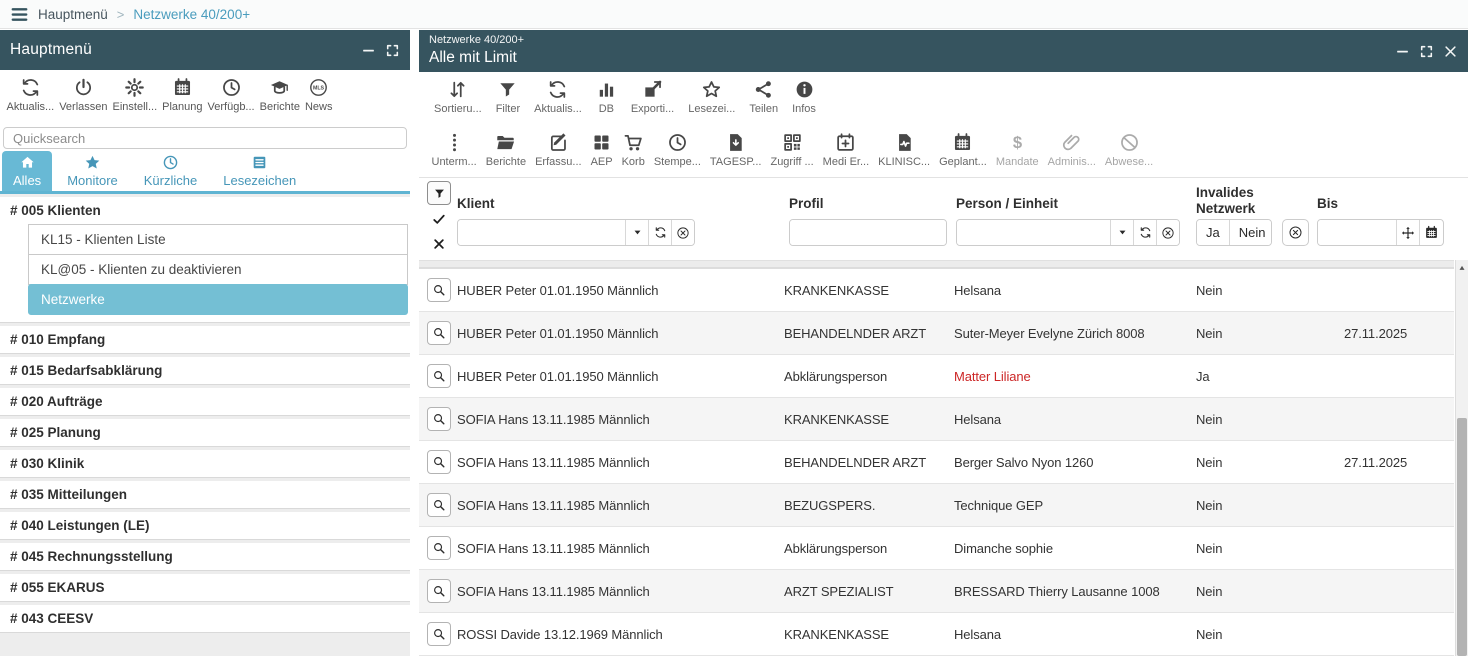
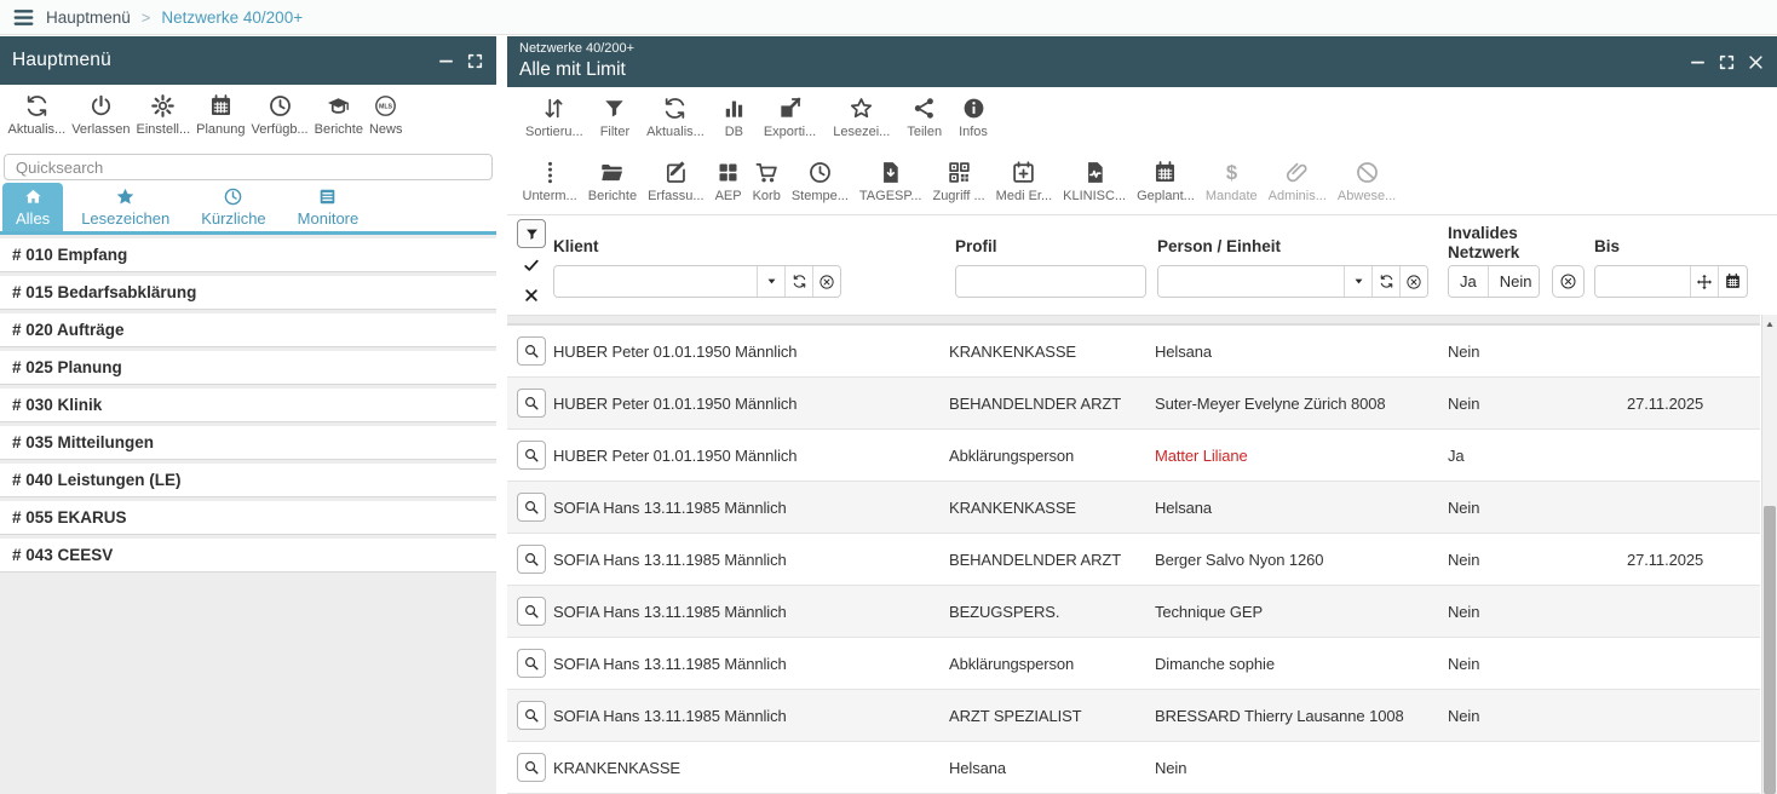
  Hauptmenü
  >
  Netzwerke 40/200+
  Hauptmenü
  Aktualis...
  Verlassen
  Einstell...
  Planung
  Verfügb...
  Berichte
  News
  Quicksearch
  Alles
- Monitore
+ Lesezeichen
  Kürzliche
- Lesezeichen
+ Monitore
- # 005 Klienten
- KL15 - Klienten Liste
- KL@05 - Klienten zu deaktivieren
- Netzwerke
  # 010 Empfang
  # 015 Bedarfsabklärung
  # 020 Aufträge
  # 025 Planung
  # 030 Klinik
  # 035 Mitteilungen
  # 040 Leistungen (LE)
- # 045 Rechnungsstellung
  # 055 EKARUS
  # 043 CEESV
  Netzwerke 40/200+
  Alle mit Limit
  Sortieru...
  Filter
  Aktualis...
  DB
  Exporti...
  Lesezei...
  Teilen
  Infos
  Unterm...
  Berichte
  Erfassu...
  AEP
  Korb
  Stempe...
  TAGESP...
  Zugriff ...
  Medi Er...
  KLINISC...
  Geplant...
  $
  Mandate
  Adminis...
  Abwese...
  Klient
  Profil
  Person / Einheit
  Invalides
  Netzwerk
  Ja
  Nein
  Bis
  HUBER Peter 01.01.1950 Männlich
  KRANKENKASSE
  Helsana
  Nein
  HUBER Peter 01.01.1950 Männlich
  BEHANDELNDER ARZT
  Suter-Meyer Evelyne Zürich 8008
  Nein
  27.11.2025
  HUBER Peter 01.01.1950 Männlich
  Abklärungsperson
  Matter Liliane
  Ja
  SOFIA Hans 13.11.1985 Männlich
  KRANKENKASSE
  Helsana
  Nein
  SOFIA Hans 13.11.1985 Männlich
  BEHANDELNDER ARZT
  Berger Salvo Nyon 1260
  Nein
  27.11.2025
  SOFIA Hans 13.11.1985 Männlich
  BEZUGSPERS.
  Technique GEP
  Nein
  SOFIA Hans 13.11.1985 Männlich
  Abklärungsperson
  Dimanche sophie
  Nein
  SOFIA Hans 13.11.1985 Männlich
  ARZT SPEZIALIST
  BRESSARD Thierry Lausanne 1008
  Nein
- ROSSI Davide 13.12.1969 Männlich
  KRANKENKASSE
  Helsana
  Nein
